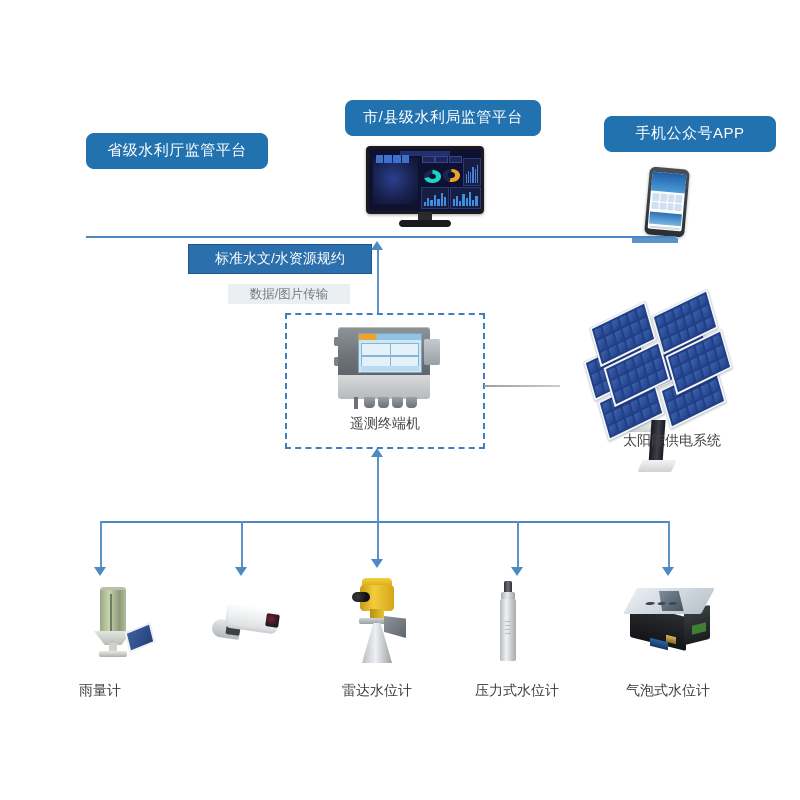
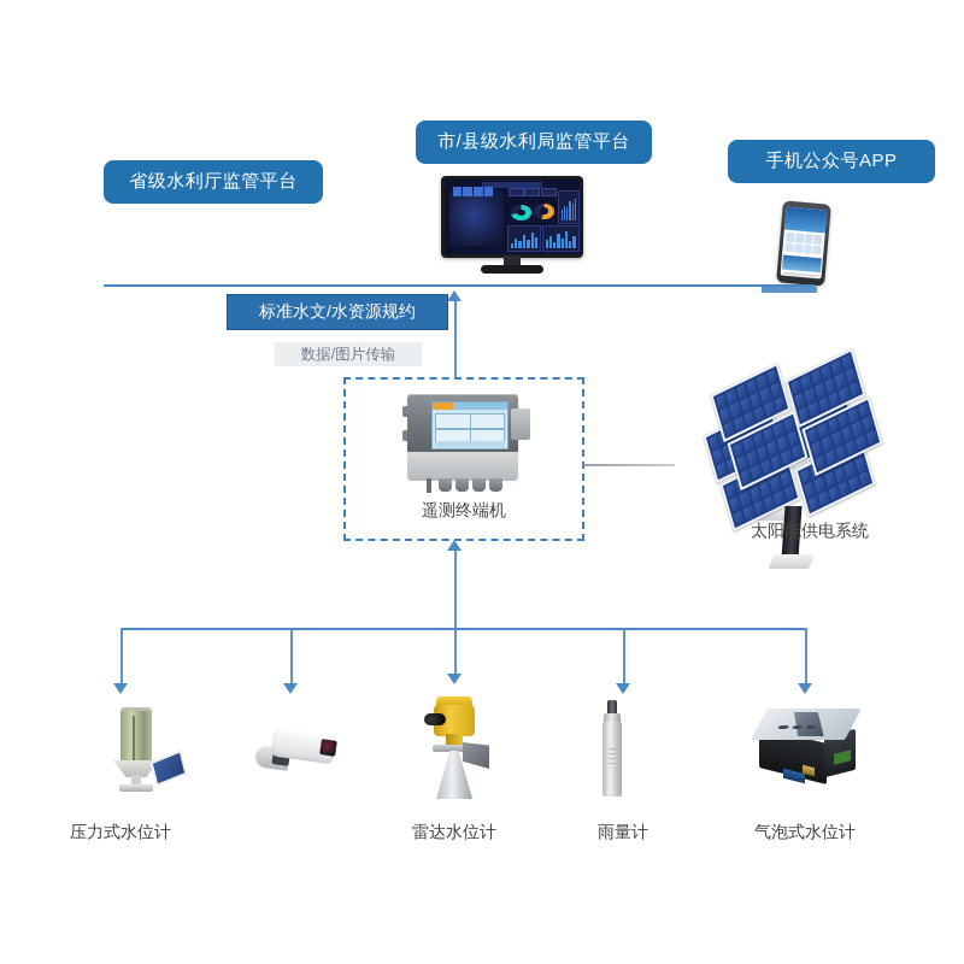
  省级水利厅监管平台
  市/县级水利局监管平台
  手机公众号APP
  标准水文/水资源规约
  数据/图片传输
  遥测终端机
  太阳能供电系统
- 雨量计
+ 压力式水位计
  雷达水位计
- 压力式水位计
+ 雨量计
  气泡式水位计
